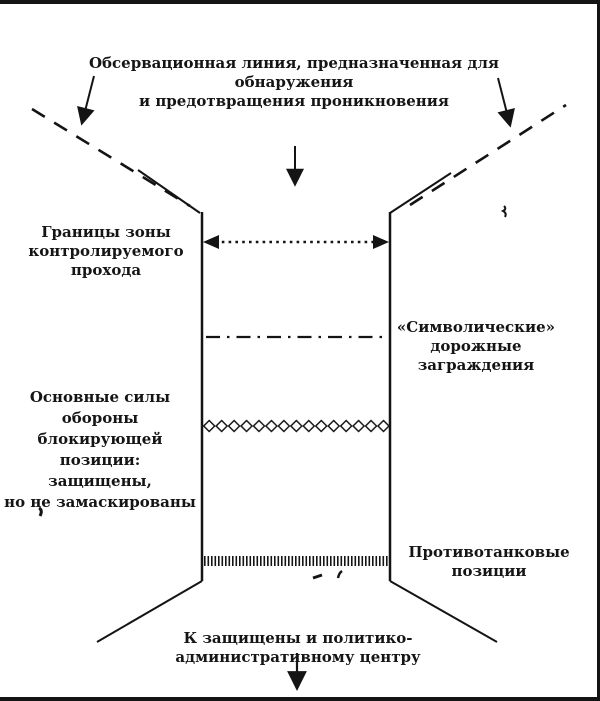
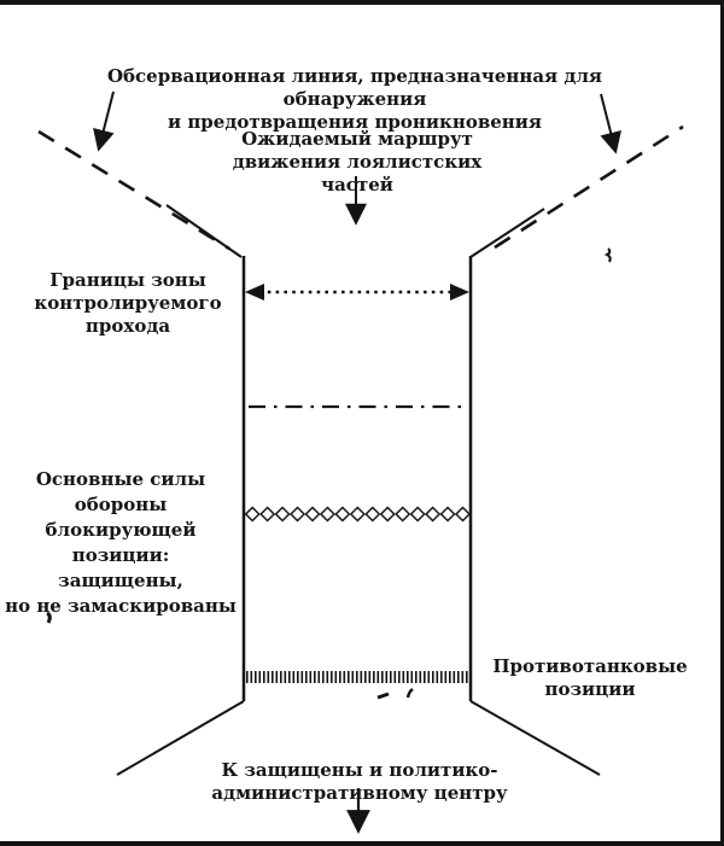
  Обсервационная линия, предназначенная для обнаружения
  и предотвращения проникновения
+ Ожидаемый маршрут
+ движения лоялистских частей
  Границы зоны
  контролируемого прохода
- «Символические»
- дорожные заграждения
  Основные силы обороны
  блокирующей позиции:
  защищены,
  но не замаскированы
  Противотанковые
  позиции
  К защищены и политико-административному центру
